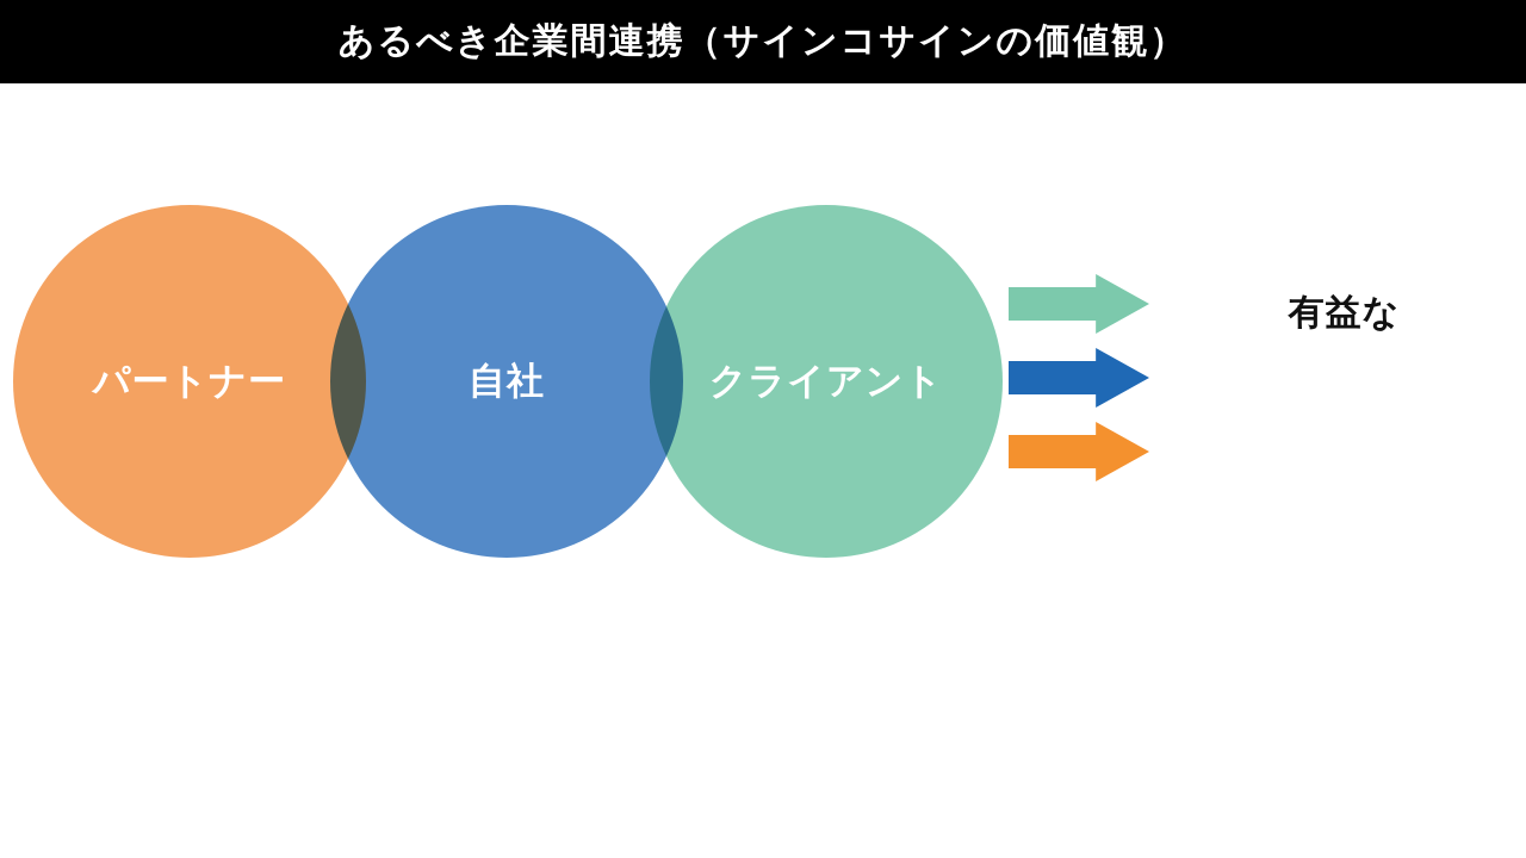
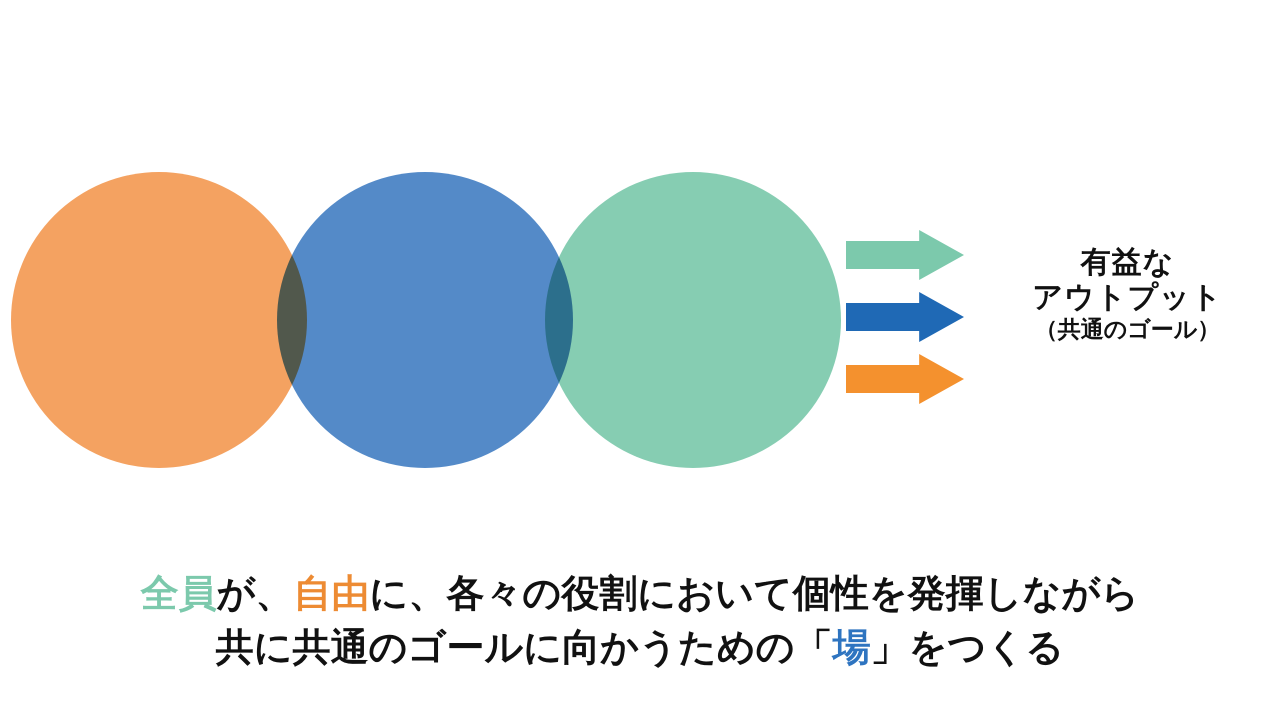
- あるべき企業間連携（サインコサインの価値観）
- パートナー
- 自社
- クライアント
  有益な
+ アウトプット
+ （共通のゴール）
+ 全員が、自由に、各々の役割において個性を発揮しながら
+ 共に共通のゴールに向かうための「場」をつくる
